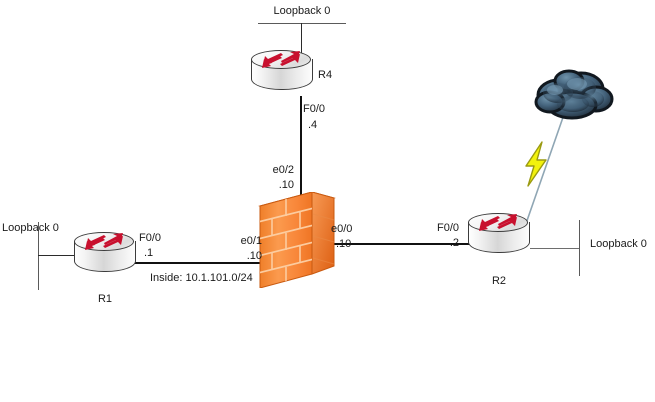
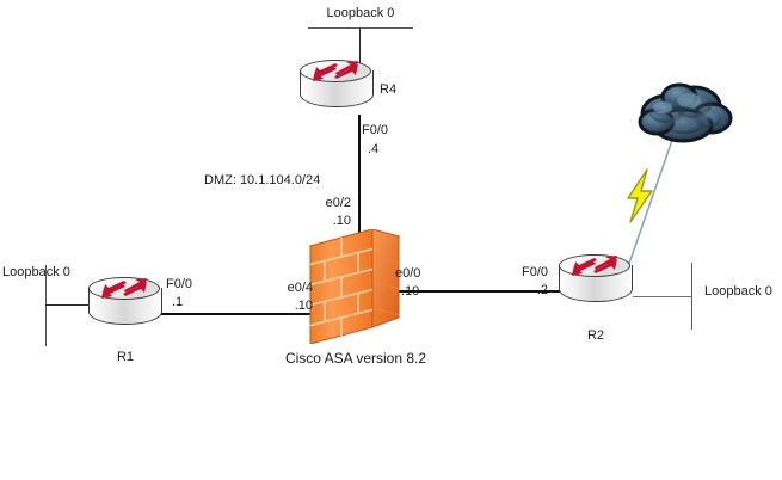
  Loopback 0
  R4
  F0/0
  .4
+ DMZ: 10.1.104.0/24
+ Cisco ASA version 8.2
  e0/2
  .10
- e0/1
+ e0/4
  .10
  e0/0
  .10
  Loopback 0
  R1
  F0/0
  .1
- Inside: 10.1.101.0/24
  F0/0
  .2
  R2
  Loopback 0
